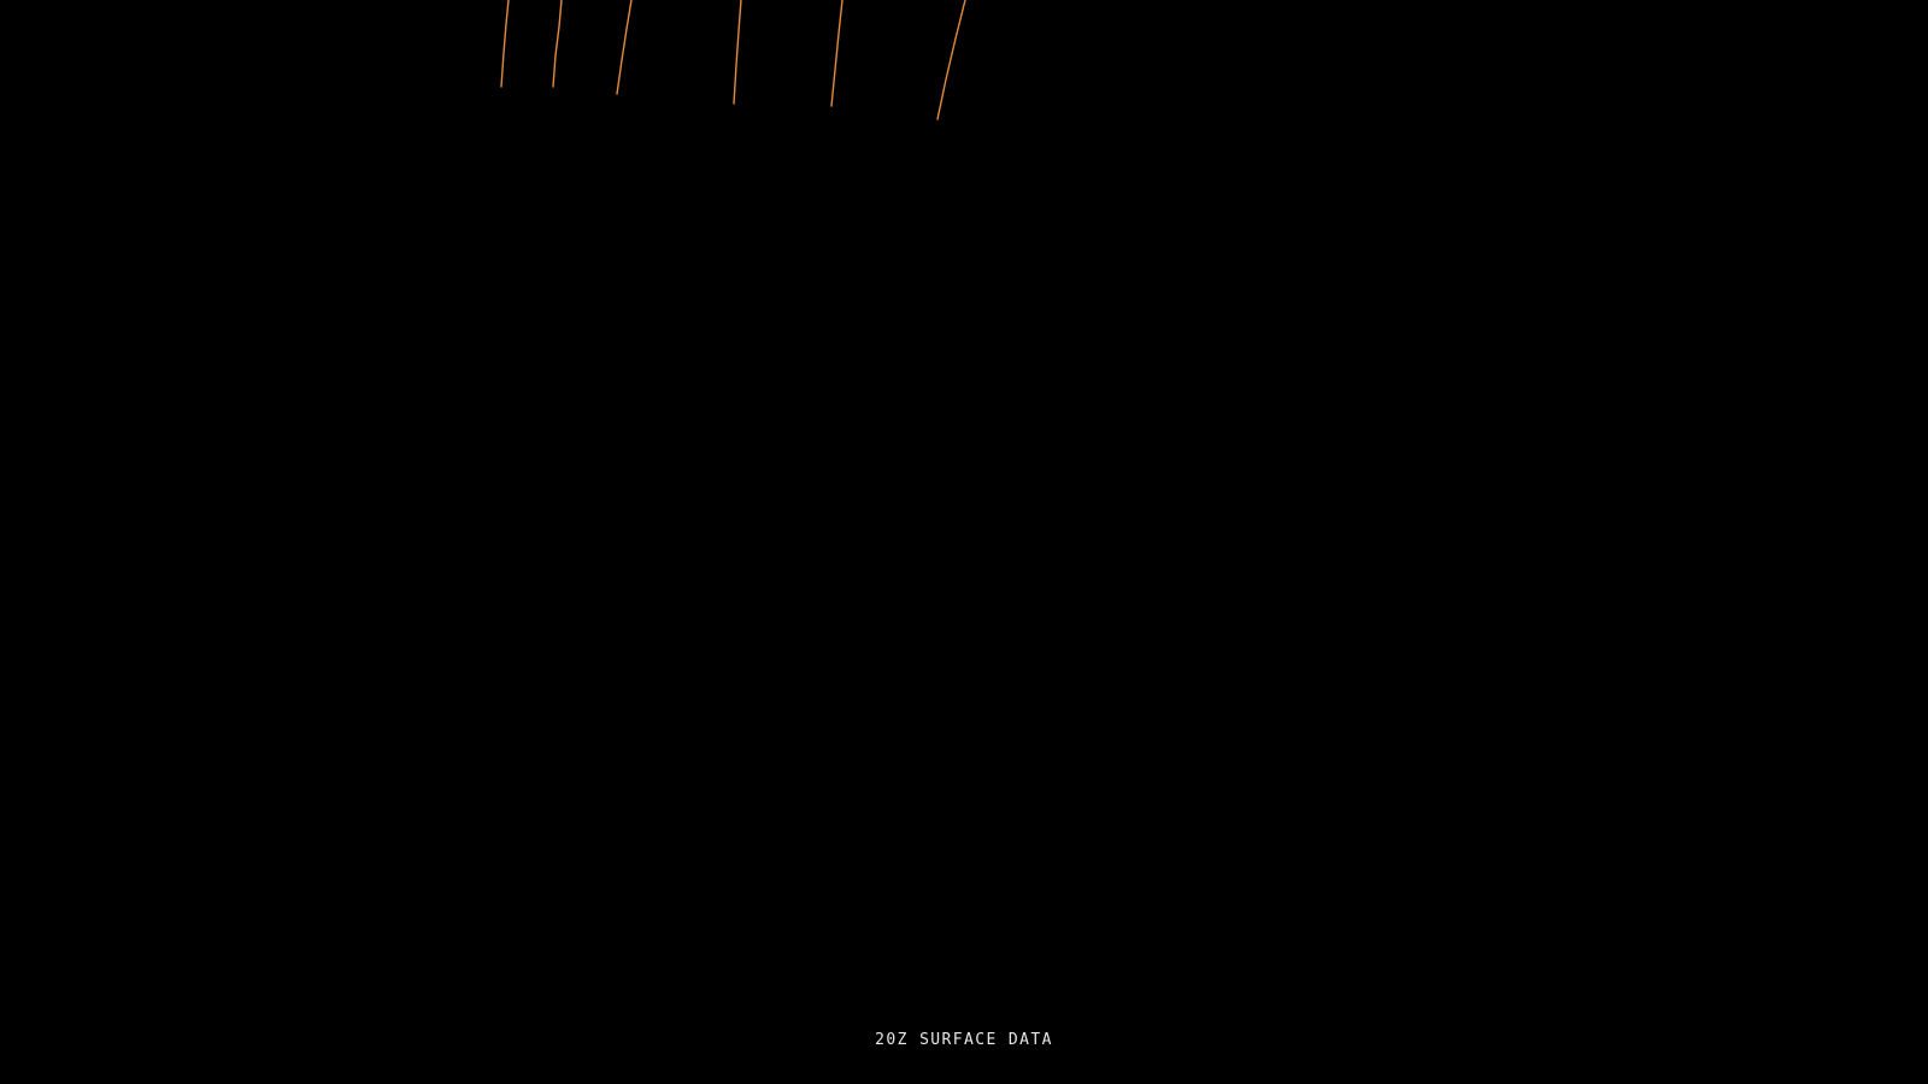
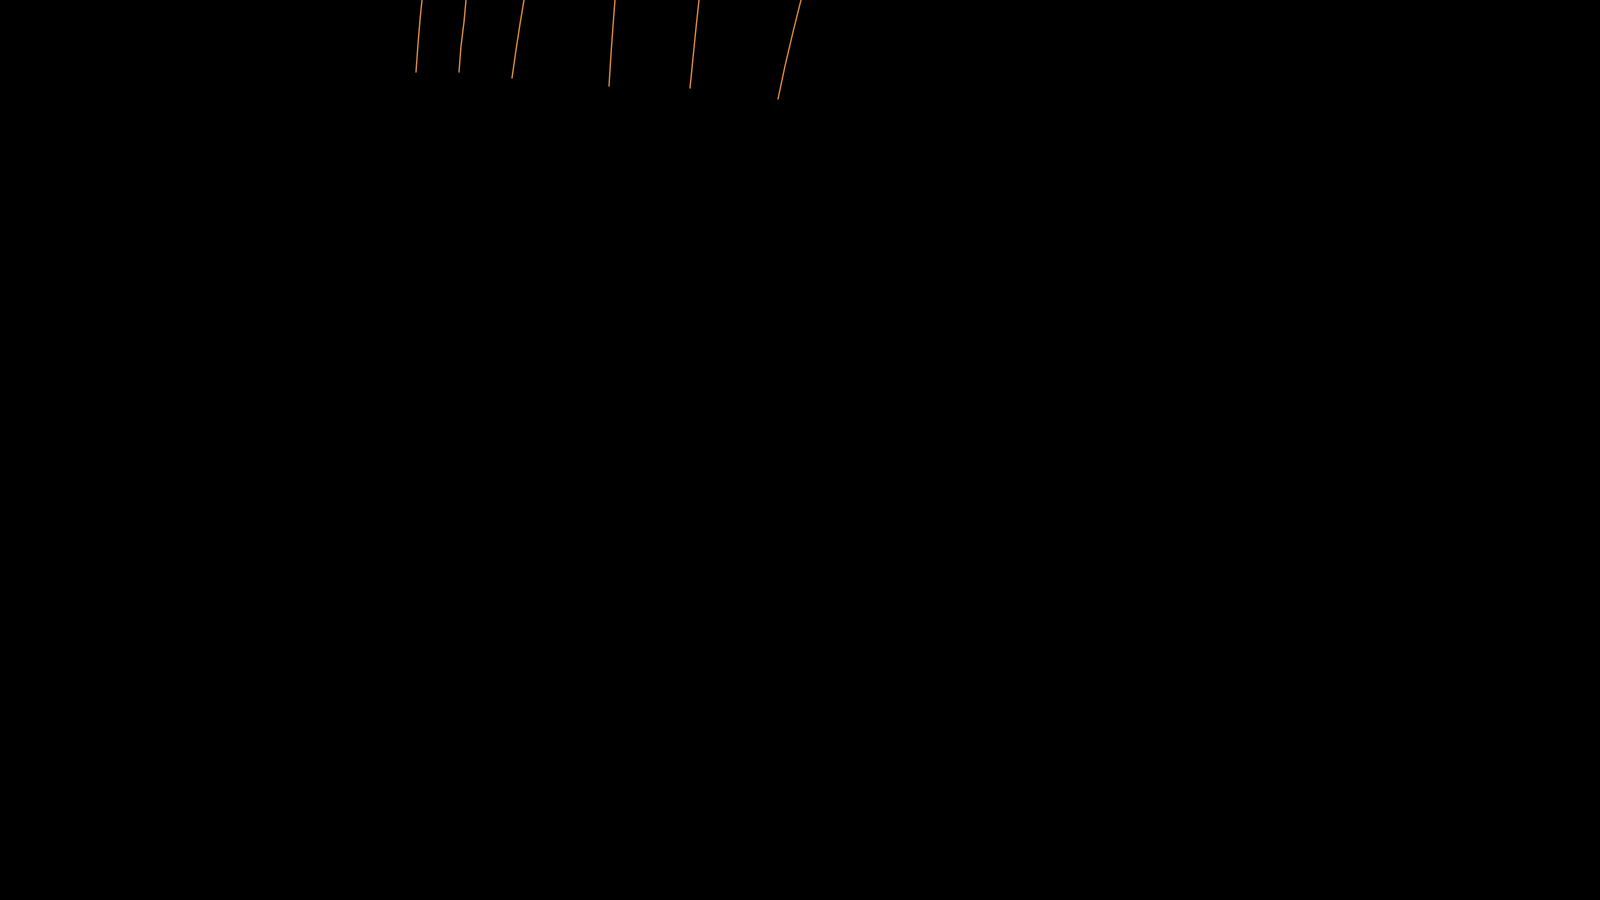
- 20Z SURFACE DATA
